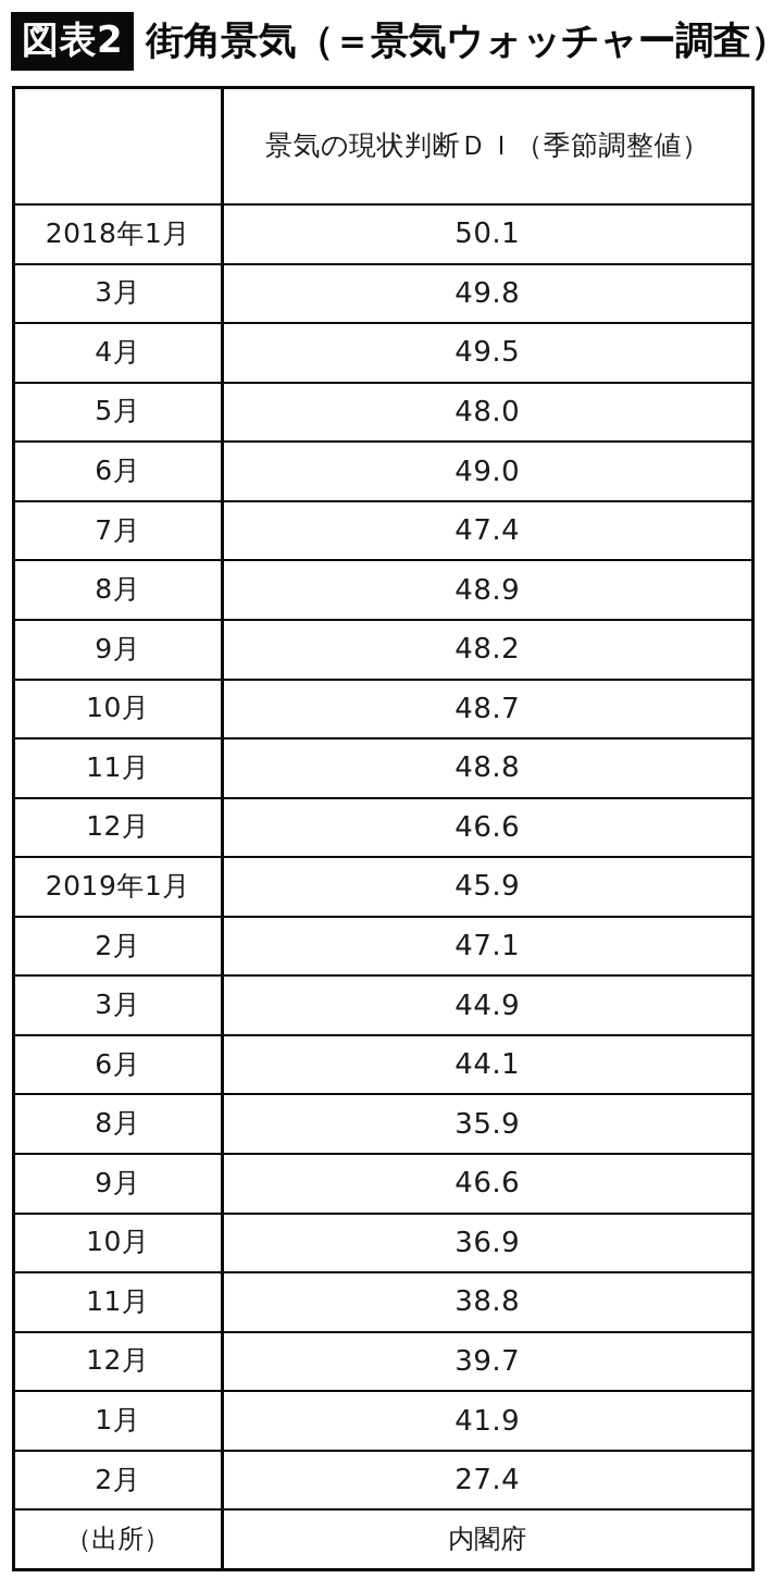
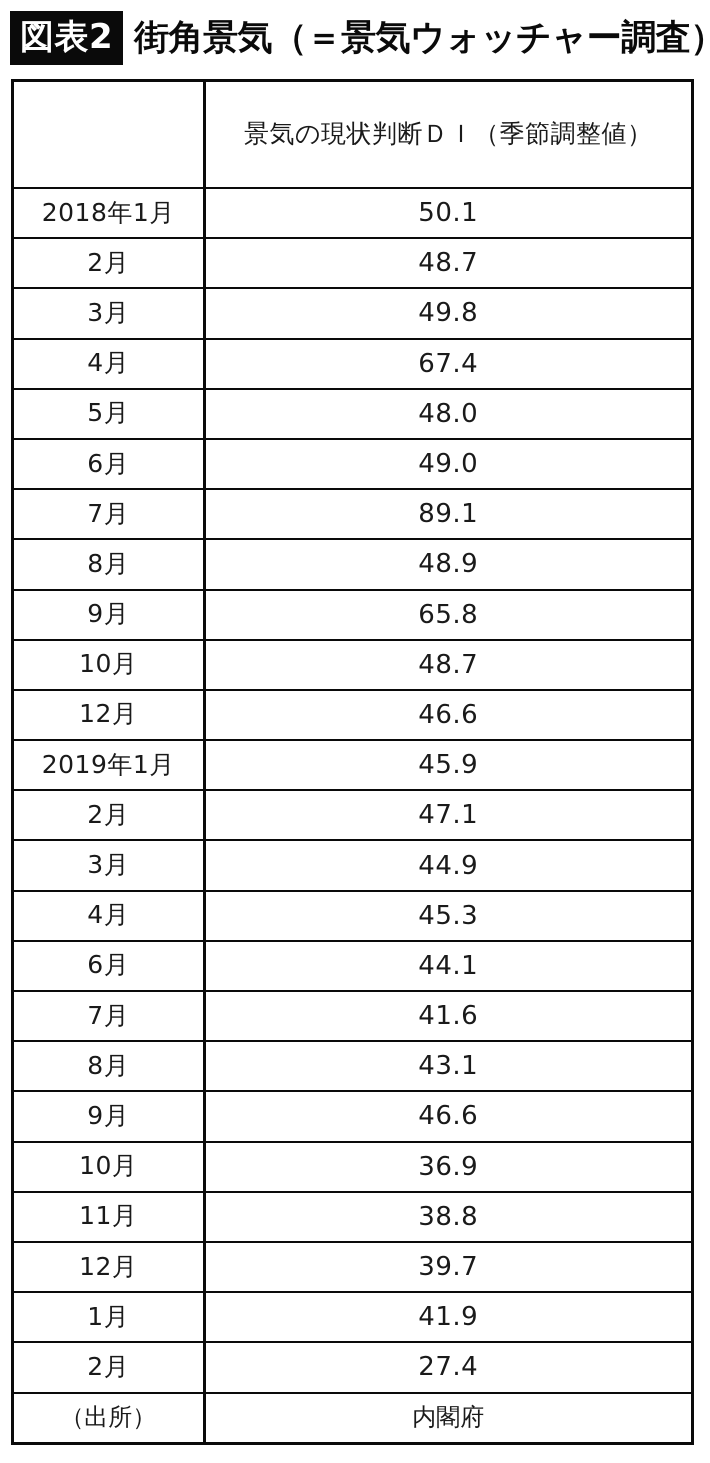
  図表2
  街角景気（＝景気ウォッチャー調査）
  	景気の現状判断ＤＩ（季節調整値）
  2018年1月	50.1
+ 2月	48.7
  3月	49.8
- 4月	49.5
+ 4月	67.4
  5月	48.0
  6月	49.0
- 7月	47.4
+ 7月	89.1
  8月	48.9
- 9月	48.2
+ 9月	65.8
  10月	48.7
- 11月	48.8
  12月	46.6
  2019年1月	45.9
  2月	47.1
  3月	44.9
+ 4月	45.3
  6月	44.1
+ 7月	41.6
- 8月	35.9
+ 8月	43.1
  9月	46.6
  10月	36.9
  11月	38.8
  12月	39.7
  1月	41.9
  2月	27.4
  （出所）	内閣府
